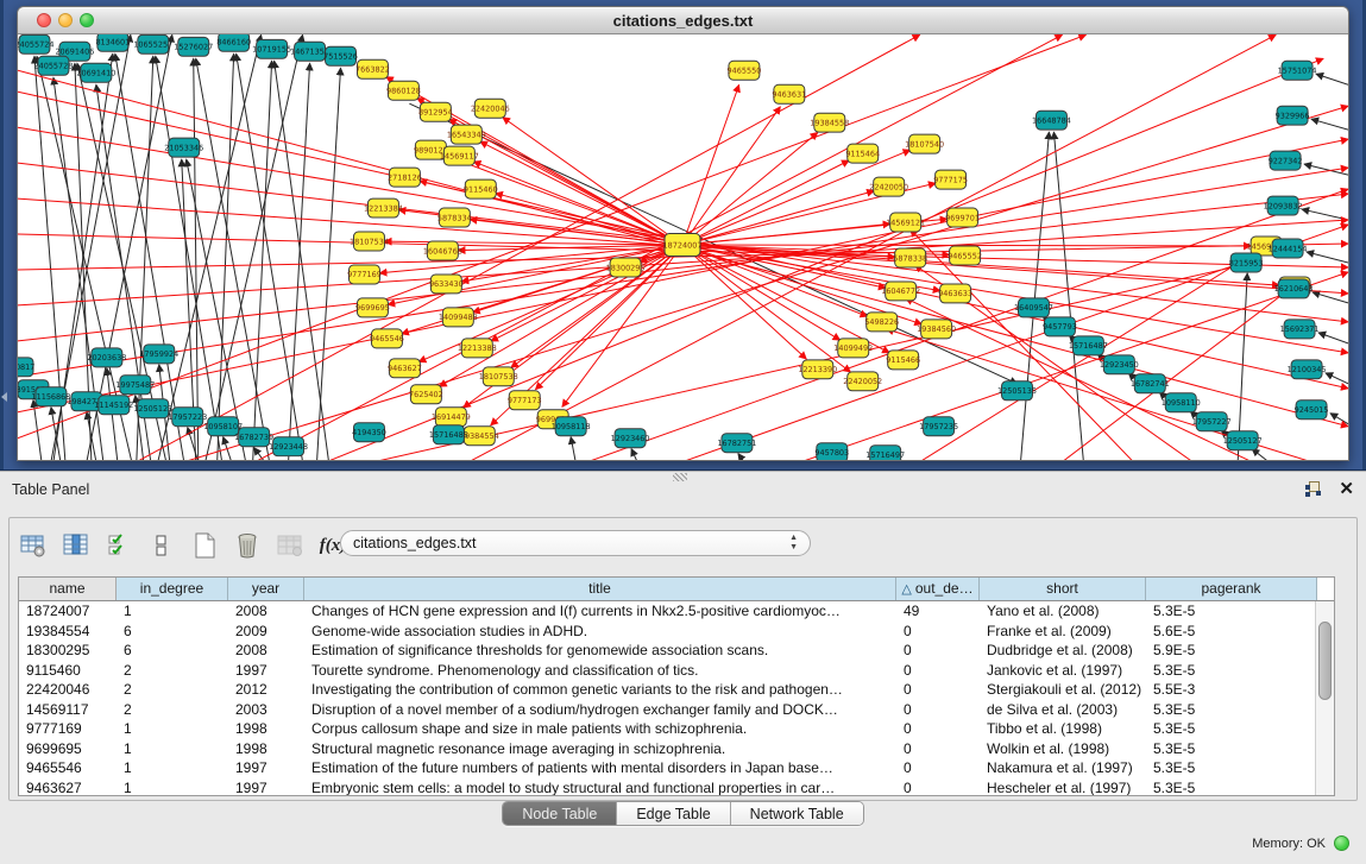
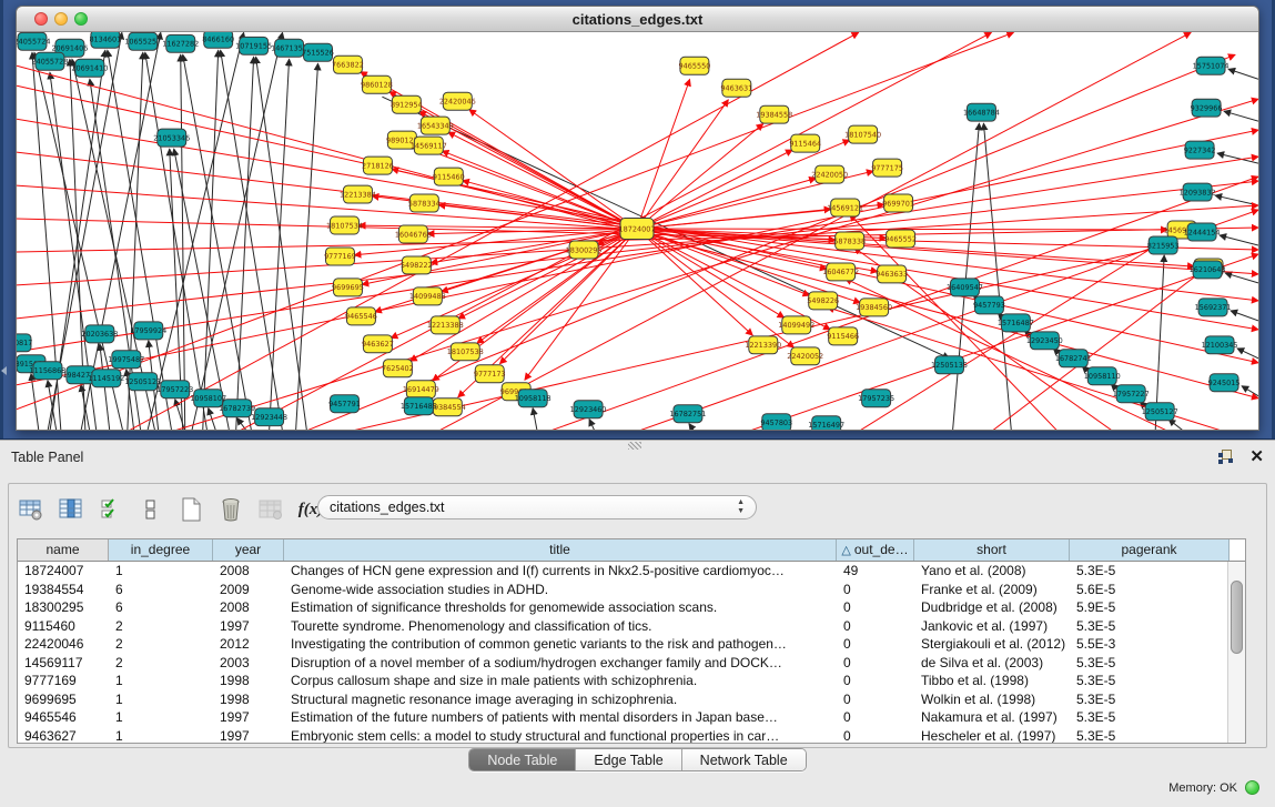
  citations_edges.txt
  18724007
  18300295
  7663822
  9860128
  8912954
  16543349
  989012
  2718126
  12213384
  18107534
  9777169
  9699695
  9465546
  9463627
  7625402
  16914479
  9384554
  22420046
  14569117
  9115460
  5878334
  16046768
- 9633430
+ 5498222
  14099488
  12213388
  18107538
  9777173
  9465550
  9463631
  19384558
  9115464
  22420050
  14569121
  5878338
  16046772
  5498226
  14099492
  12213390
  18107540
  9777175
  9699701
  9465552
  9463633
  19384560
  9115466
  22420052
  24055724
  20691406
  8134601
  10655257
- 15276027
+ 11627282
  8466160
  10719155
  1467135
  7515526
  24055728
  21053346
  16648784
  15751074
  9329966
  9227342
  12093832
  12444154
  8215953
  16210643
  15692371
  12100345
  9245015
  16409547
  9457793
  15716487
  12923450
  16782741
  10958110
  17957227
  12505127
  11156868
  198427
  20203638
  19975487
  11145192
  12505123
  17959924
  17957223
  10958107
  16782739
  12923448
- 4194350
+ 9457791
  15716485
  10958118
  12923460
  16782751
  9457803
  15716497
  17957235
  12505135
  Table Panel
  ✕
  f(x
  citations_edges.txt
  name
  in_degree
  year
  title
  △ out_de…
  short
  pagerank
  18724007
  1
  2008
  Changes of HCN gene expression and I(f) currents in Nkx2.5-positive cardiomyoc…
  49
  Yano et al. (2008)
  5.3E-5
  19384554
  6
  2009
  Genome-wide association studies in ADHD.
  0
  Franke et al. (2009)
  5.6E-5
  18300295
  6
  2008
  Estimation of significance thresholds for genomewide association scans.
  0
  Dudbridge et al. (2008)
  5.9E-5
  9115460
  2
  1997
  Tourette syndrome. Phenomenology and classification of tics.
  0
  Jankovic et al. (1997)
  5.3E-5
  22420046
  2
  2012
  Investigating the contribution of common genetic variants to the risk and pathogen…
  0
  Stergiakouli et al. (2012)
  5.5E-3
  14569117
  2
  2003
  Disruption of a novel member of a sodium/hydrogen exchanger family and DOCK…
  0
  de Silva et al. (2003)
  5.3E-5
  9777169
  1
  1998
  Corpus callosum shape and size in male patients with schizophrenia.
  0
  Tibbo et al. (1998)
  5.3E-5
  9699695
  1
  1998
  Structural magnetic resonance image averaging in schizophrenia.
  0
  Wolkin et al. (1998)
  5.3E-5
  9465546
  1
  1997
  Estimation of the future numbers of patients with mental disorders in Japan base…
  0
  Nakamura et al. (1997)
  5.3E-5
  9463627
  1
  1997
  Embryonic stem cells: a model to study structural and functional properties in car…
  0
  Hescheler et al. (1997)
  5.3E-5
  Node Table
  Edge Table
  Network Table
  Memory: OK
